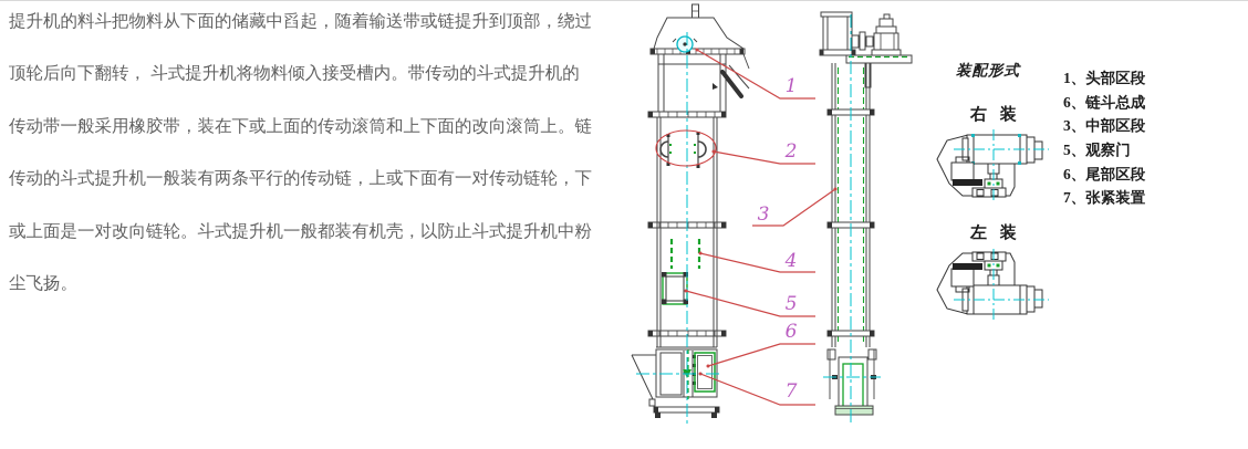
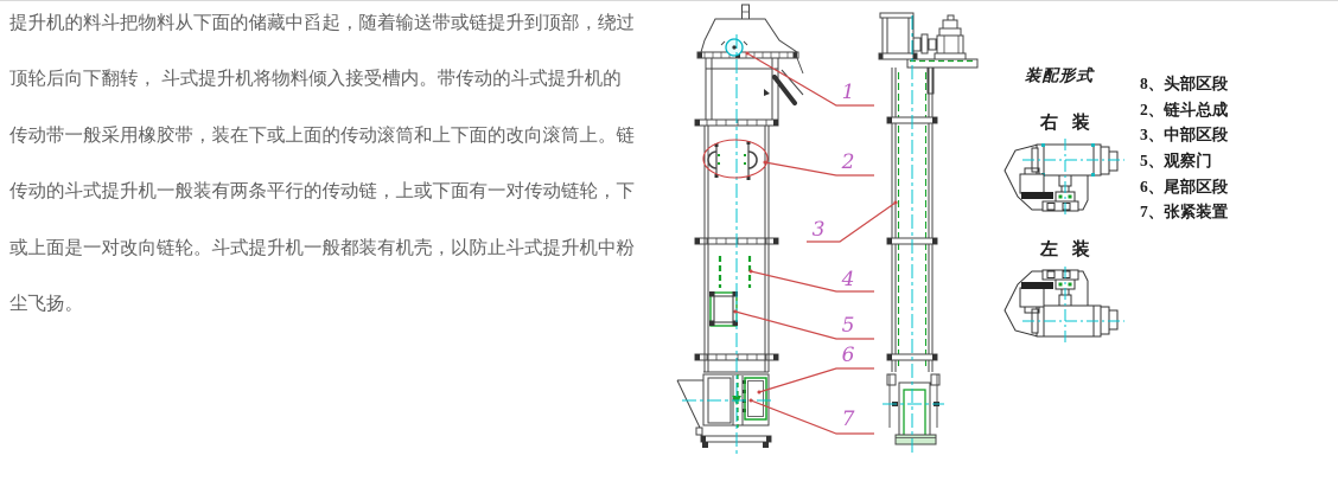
  提升机的料斗把物料从下面的储藏中舀起，随着输送带或链提升到顶部，绕过
  顶轮后向下翻转， 斗式提升机将物料倾入接受槽内。带传动的斗式提升机的
  传动带一般采用橡胶带，装在下或上面的传动滚筒和上下面的改向滚筒上。链
  传动的斗式提升机一般装有两条平行的传动链，上或下面有一对传动链轮，下
  或上面是一对改向链轮。斗式提升机一般都装有机壳，以防止斗式提升机中粉
  尘飞扬。
  1
  2
  3
  4
  5
  6
  7
  装配形式
  右 装
  左 装
- 1、头部区段
+ 8、头部区段
- 6、链斗总成
+ 2、链斗总成
  3、中部区段
  5、观察门
  6、尾部区段
  7、张紧装置
